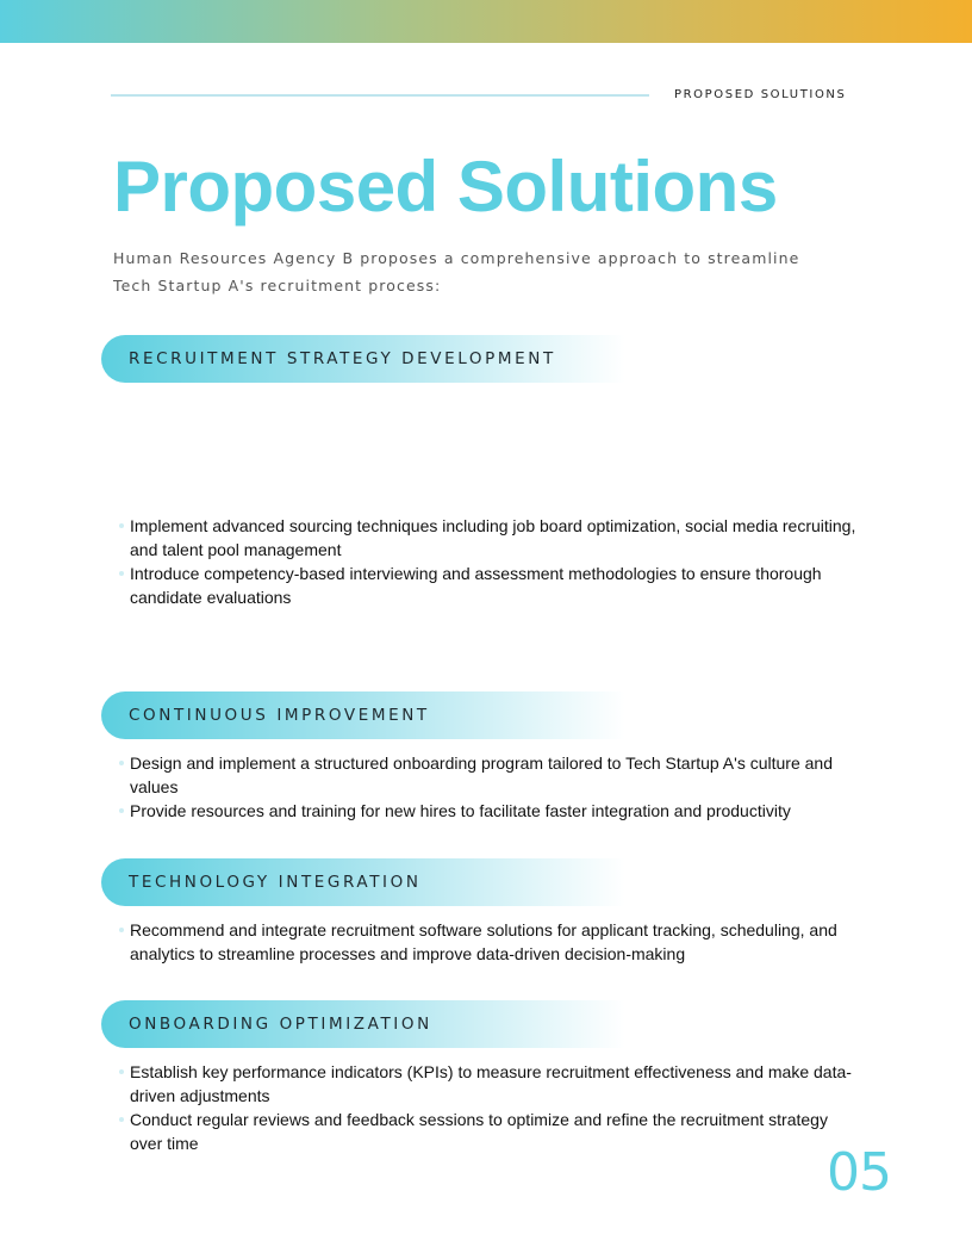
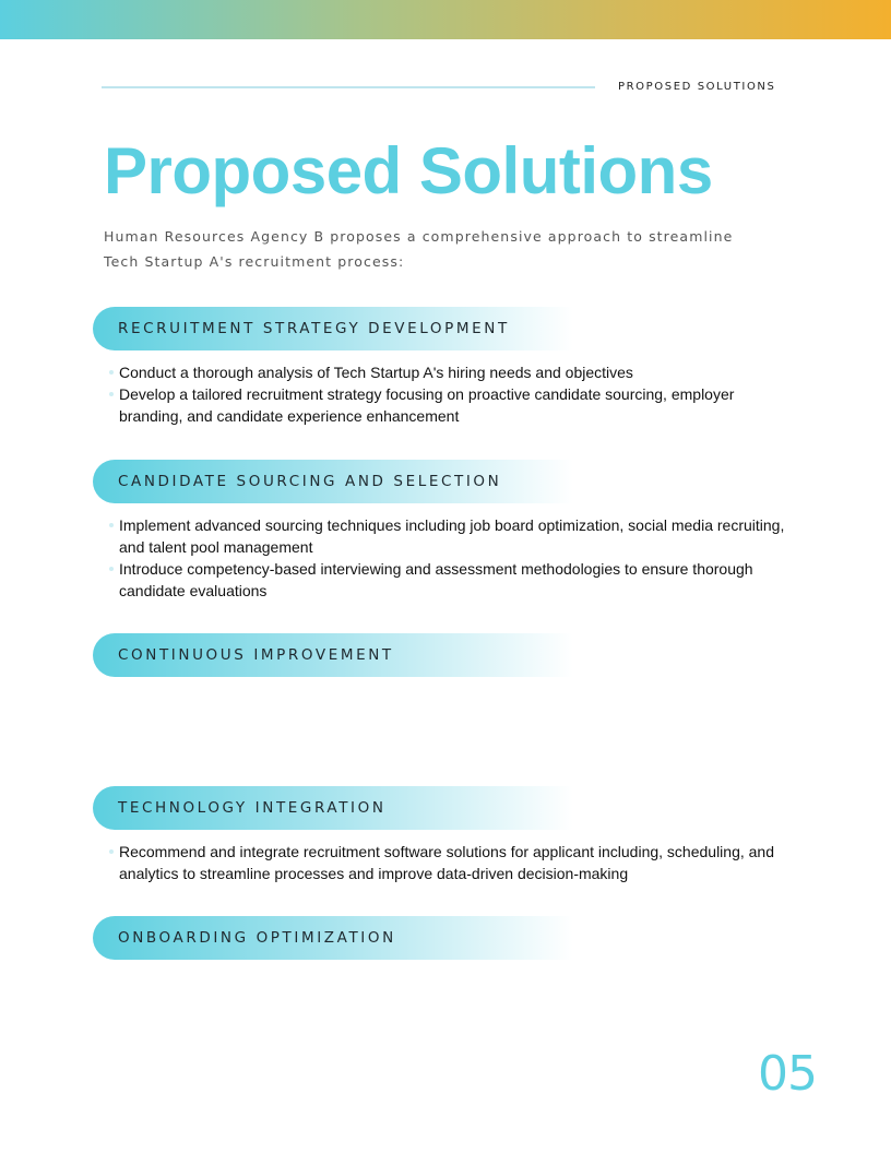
  PROPOSED SOLUTIONS
  Proposed Solutions
  Human Resources Agency B proposes a comprehensive approach to streamline Tech Startup A's recruitment process:
  RECRUITMENT STRATEGY DEVELOPMENT
+ Conduct a thorough analysis of Tech Startup A's hiring needs and objectives
+ Develop a tailored recruitment strategy focusing on proactive candidate sourcing, employer branding, and candidate experience enhancement
+ CANDIDATE SOURCING AND SELECTION
  Implement advanced sourcing techniques including job board optimization, social media recruiting, and talent pool management
  Introduce competency-based interviewing and assessment methodologies to ensure thorough candidate evaluations
  CONTINUOUS IMPROVEMENT
- Design and implement a structured onboarding program tailored to Tech Startup A's culture and values
- Provide resources and training for new hires to facilitate faster integration and productivity
  TECHNOLOGY INTEGRATION
- Recommend and integrate recruitment software solutions for applicant tracking, scheduling, and analytics to streamline processes and improve data-driven decision-making
+ Recommend and integrate recruitment software solutions for applicant including, scheduling, and analytics to streamline processes and improve data-driven decision-making
  ONBOARDING OPTIMIZATION
- Establish key performance indicators (KPIs) to measure recruitment effectiveness and make data-driven adjustments
- Conduct regular reviews and feedback sessions to optimize and refine the recruitment strategy over time
  05
